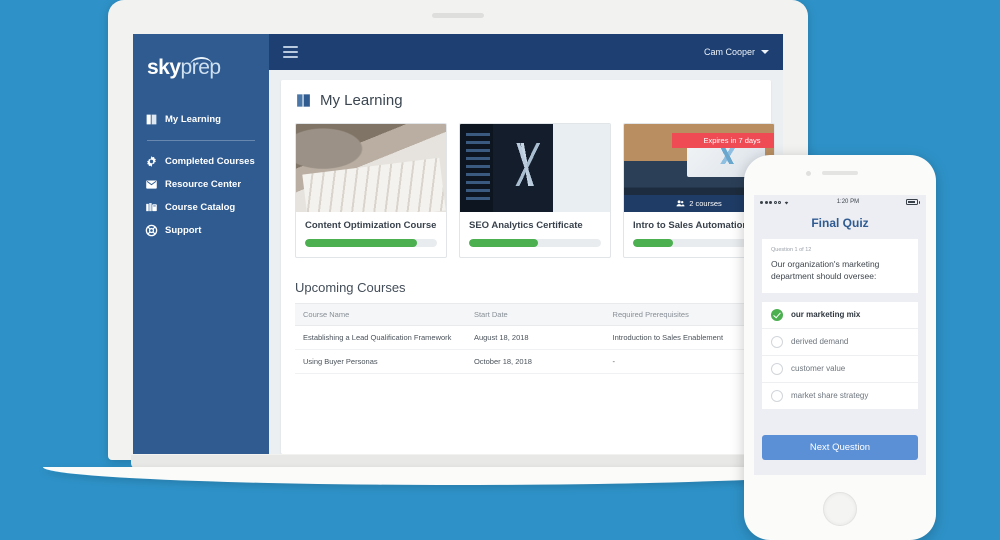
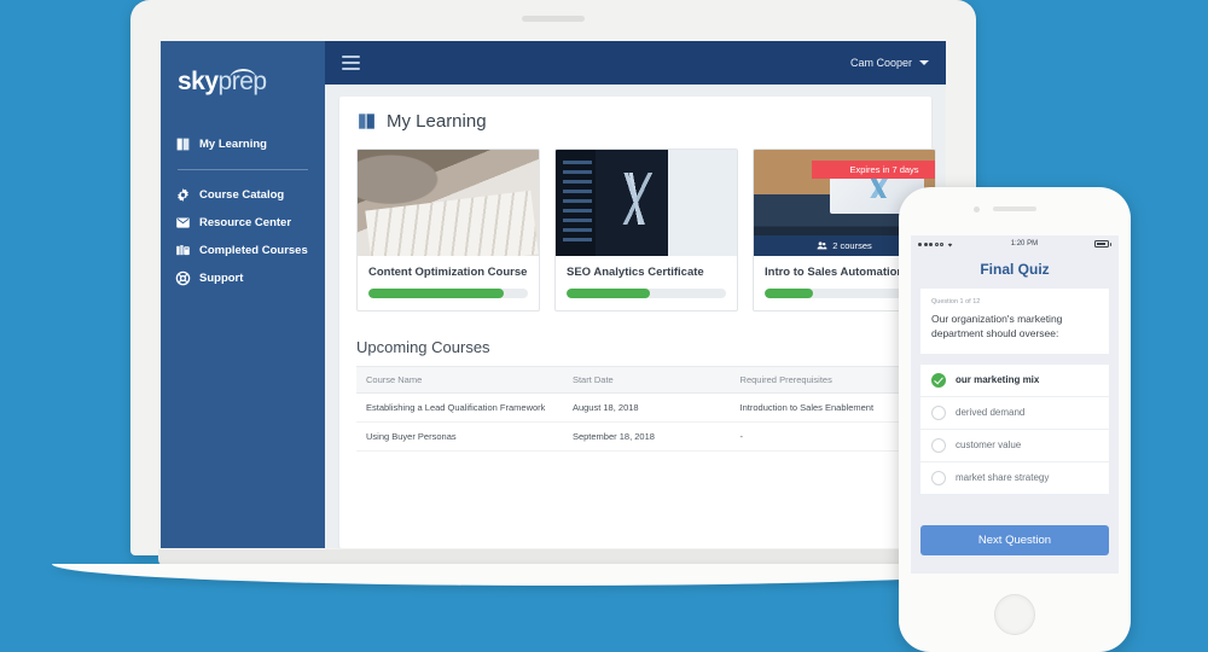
  skyprep
  My Learning
- Completed Courses
+ Course Catalog
  Resource Center
- Course Catalog
+ Completed Courses
  Support
  Cam Cooper
  My Learning
  Content Optimization Course
  SEO Analytics Certificate
  Expires in 7 days
  2 courses
  Intro to Sales Automatio
  Upcoming Courses
  Course Name	Start Date	Required Prerequisites
  Establishing a Lead Qualification Framework	August 18, 2018	Introduction to Sales Enablement
- Using Buyer Personas	October 18, 2018	-
+ Using Buyer Personas	September 18, 2018	-
  Final Quiz
  Our organization's marketing department should oversee:
  our marketing mix
  derived demand
  customer value
  market share strategy
  Next Question
